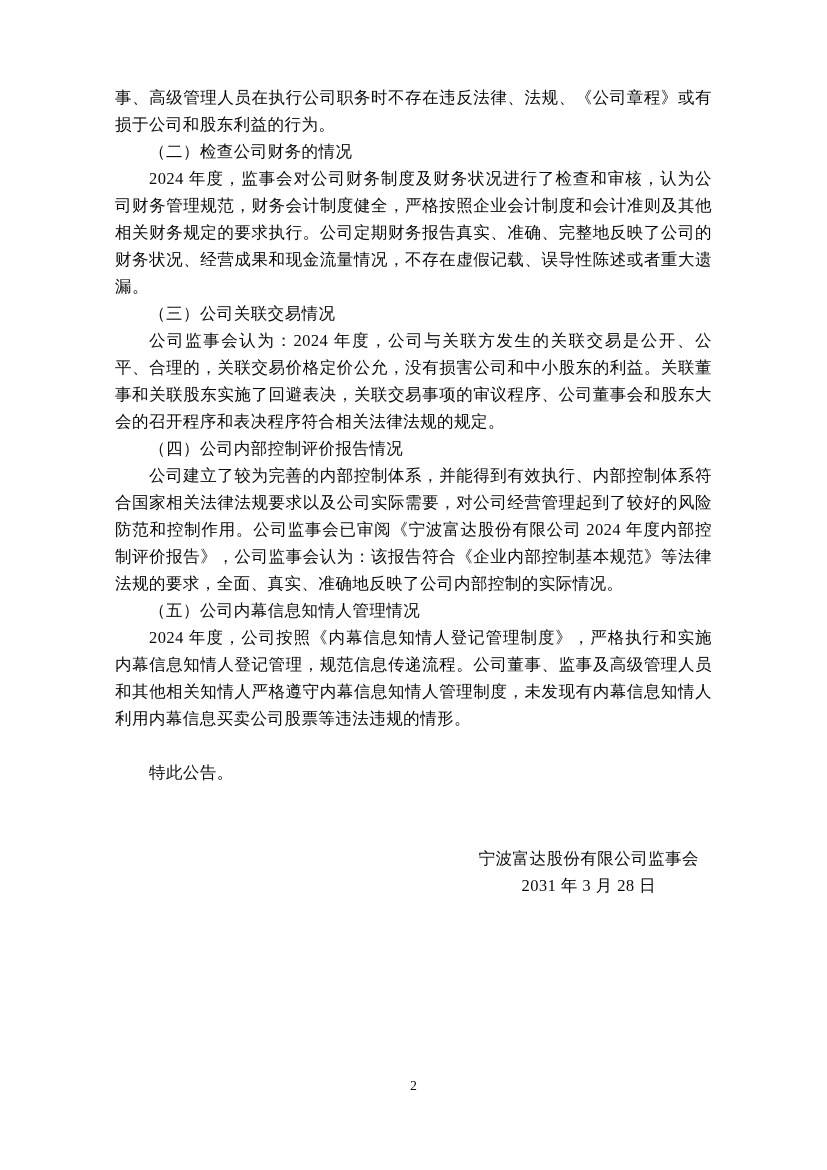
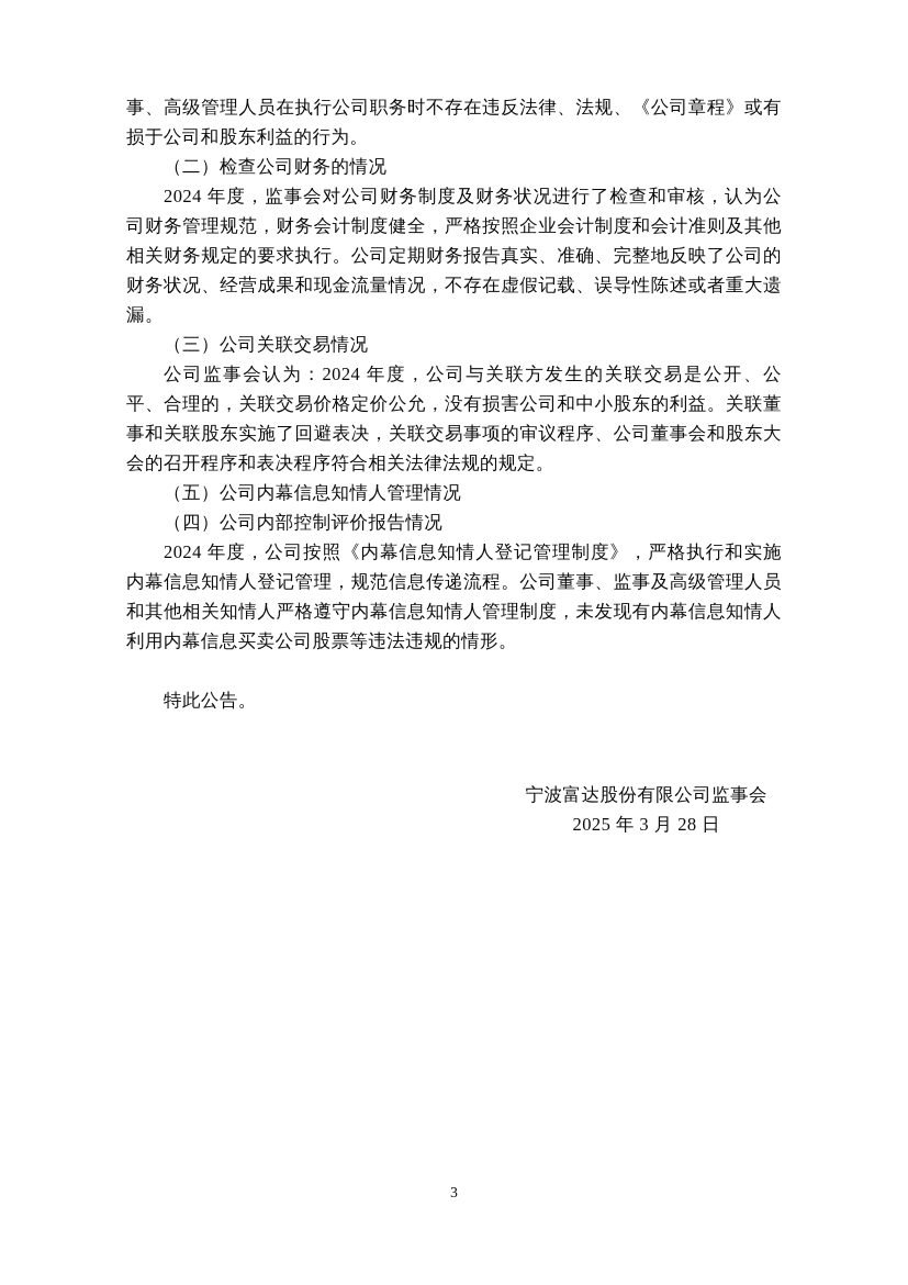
  事、高级管理人员在执行公司职务时不存在违反法律、法规、《公司章程》或有损于公司和股东利益的行为。
  （二）检查公司财务的情况
  2024 年度，监事会对公司财务制度及财务状况进行了检查和审核，认为公司财务管理规范，财务会计制度健全，严格按照企业会计制度和会计准则及其他相关财务规定的要求执行。公司定期财务报告真实、准确、完整地反映了公司的财务状况、经营成果和现金流量情况，不存在虚假记载、误导性陈述或者重大遗漏。
  （三）公司关联交易情况
  公司监事会认为：2024 年度，公司与关联方发生的关联交易是公开、公平、合理的，关联交易价格定价公允，没有损害公司和中小股东的利益。关联董事和关联股东实施了回避表决，关联交易事项的审议程序、公司董事会和股东大会的召开程序和表决程序符合相关法律法规的规定。
- （四）公司内部控制评价报告情况
+ （五）公司内幕信息知情人管理情况
- 公司建立了较为完善的内部控制体系，并能得到有效执行、内部控制体系符合国家相关法律法规要求以及公司实际需要，对公司经营管理起到了较好的风险防范和控制作用。公司监事会已审阅《宁波富达股份有限公司 2024 年度内部控制评价报告》，公司监事会认为：该报告符合《企业内部控制基本规范》等法律法规的要求，全面、真实、准确地反映了公司内部控制的实际情况。
- （五）公司内幕信息知情人管理情况
+ （四）公司内部控制评价报告情况
  2024 年度，公司按照《内幕信息知情人登记管理制度》，严格执行和实施内幕信息知情人登记管理，规范信息传递流程。公司董事、监事及高级管理人员和其他相关知情人严格遵守内幕信息知情人管理制度，未发现有内幕信息知情人利用内幕信息买卖公司股票等违法违规的情形。
  特此公告。
  宁波富达股份有限公司监事会
- 2031 年 3 月 28 日
+ 2025 年 3 月 28 日
- 2
+ 3
